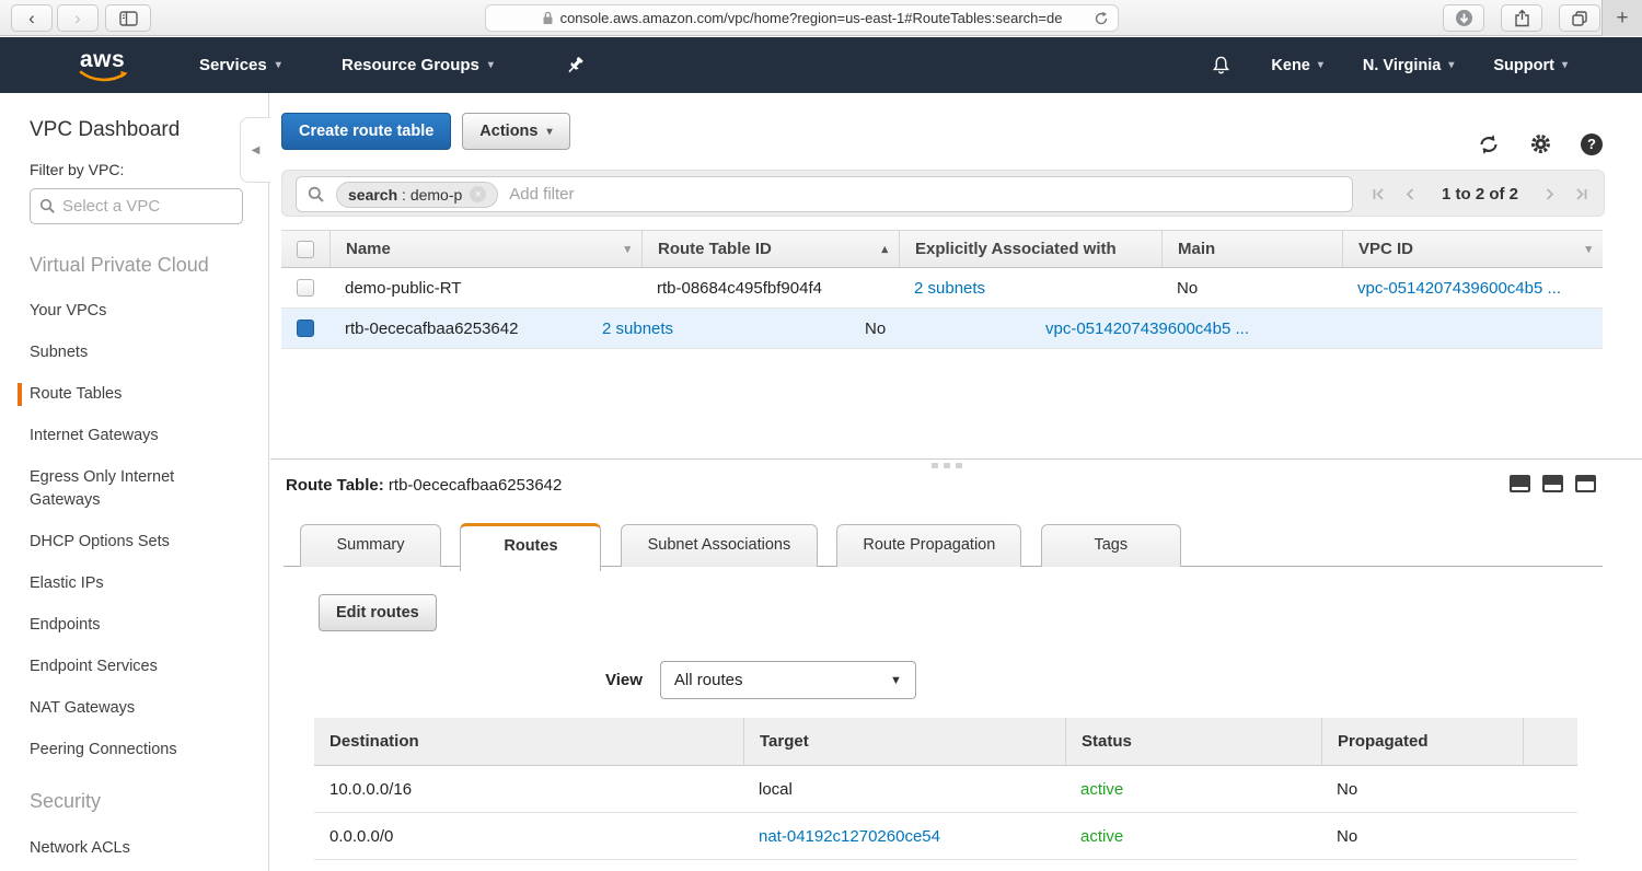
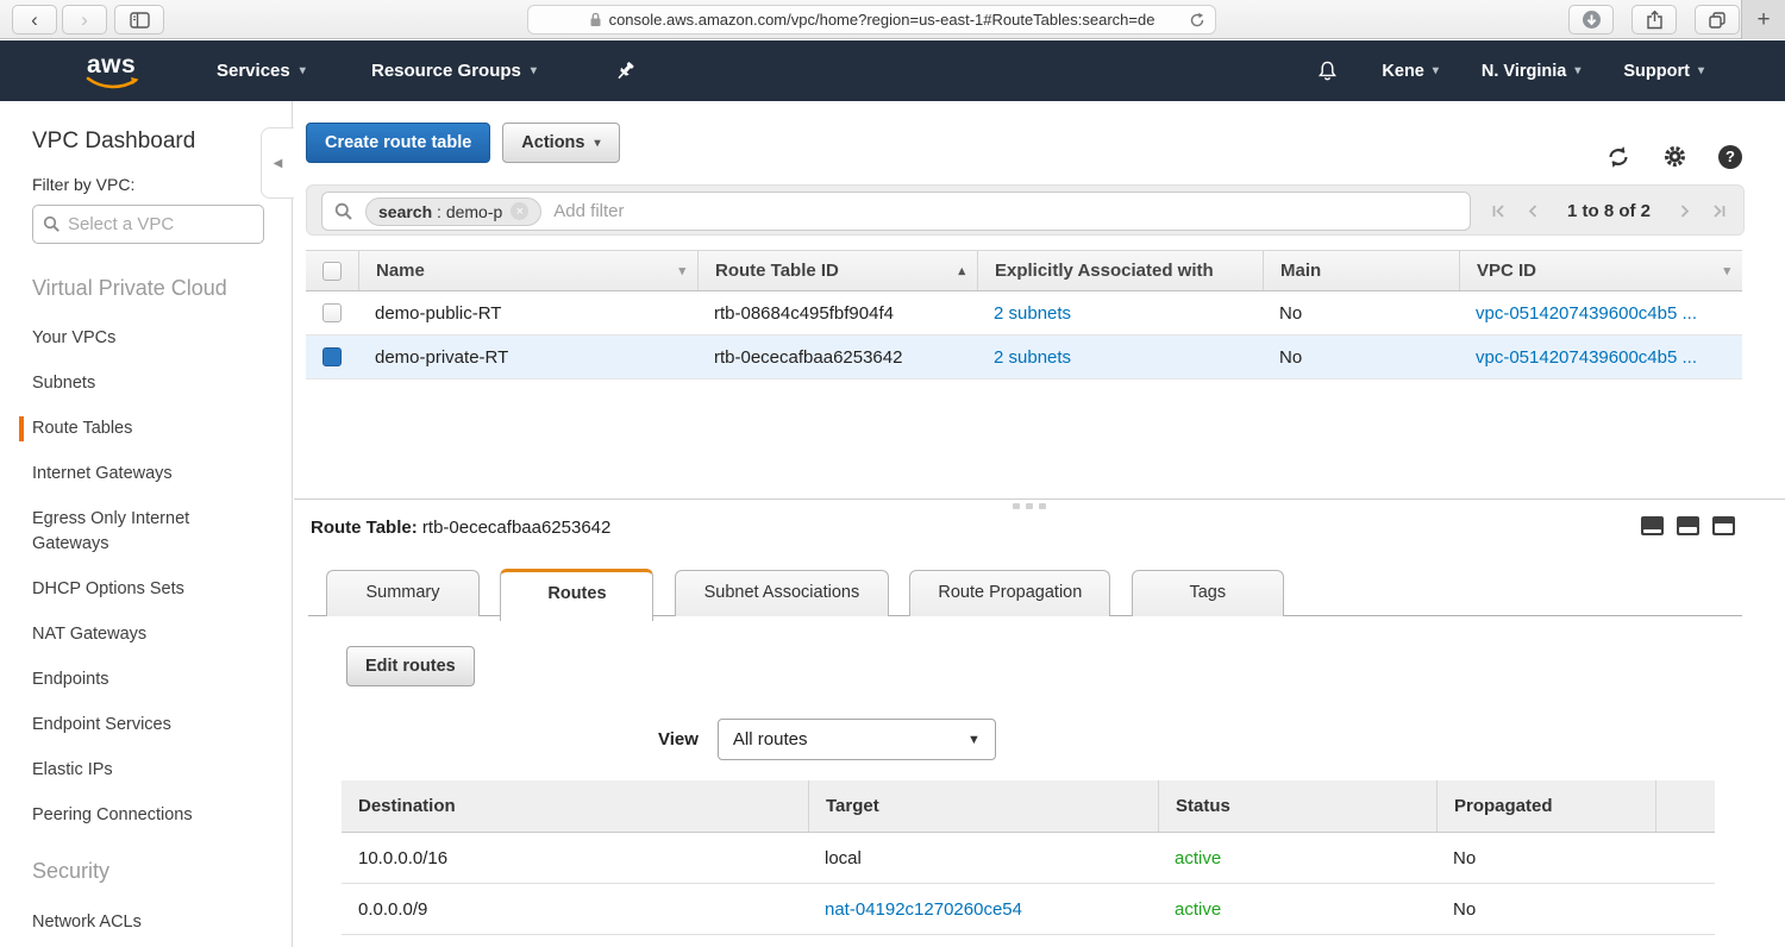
  ‹
  ›
  console.aws.amazon.com/vpc/home?region=us-east-1#RouteTables:search=de
  +
  aws
  Services
  ▾
  Resource Groups
  ▾
  Kene
  ▾
  N. Virginia
  ▾
  Support
  ▾
  VPC Dashboard
  Filter by VPC:
  Select a VPC
  Virtual Private Cloud
  Your VPCs
  Subnets
  Route Tables
  Internet Gateways
  Egress Only Internet Gateways
  DHCP Options Sets
- Elastic IPs
+ NAT Gateways
  Endpoints
  Endpoint Services
- NAT Gateways
+ Elastic IPs
  Peering Connections
  Security
  Network ACLs
  ◀
  Create route table
  Actions
  ▾
  ?
  search : demo-p
  ×
  Add filter
- 1 to 2 of 2
+ 1 to 8 of 2
  Name
  ▾
  Route Table ID
  ▴
  Explicitly Associated with
  Main
  VPC ID
  ▾
  demo-public-RT
  rtb-08684c495fbf904f4
  2 subnets
  No
  vpc-0514207439600c4b5 ...
+ demo-private-RT
  rtb-0ececafbaa6253642
  2 subnets
  No
  vpc-0514207439600c4b5 ...
  Route Table: rtb-0ececafbaa6253642
  Summary Routes Subnet Associations Route Propagation Tags
  Edit routes
  View
  All routes
  ▼
  Destination
  Target
  Status
  Propagated
  10.0.0.0/16
  local
  active
  No
- 0.0.0.0/0
+ 0.0.0.0/9
  nat-04192c1270260ce54
  active
  No
